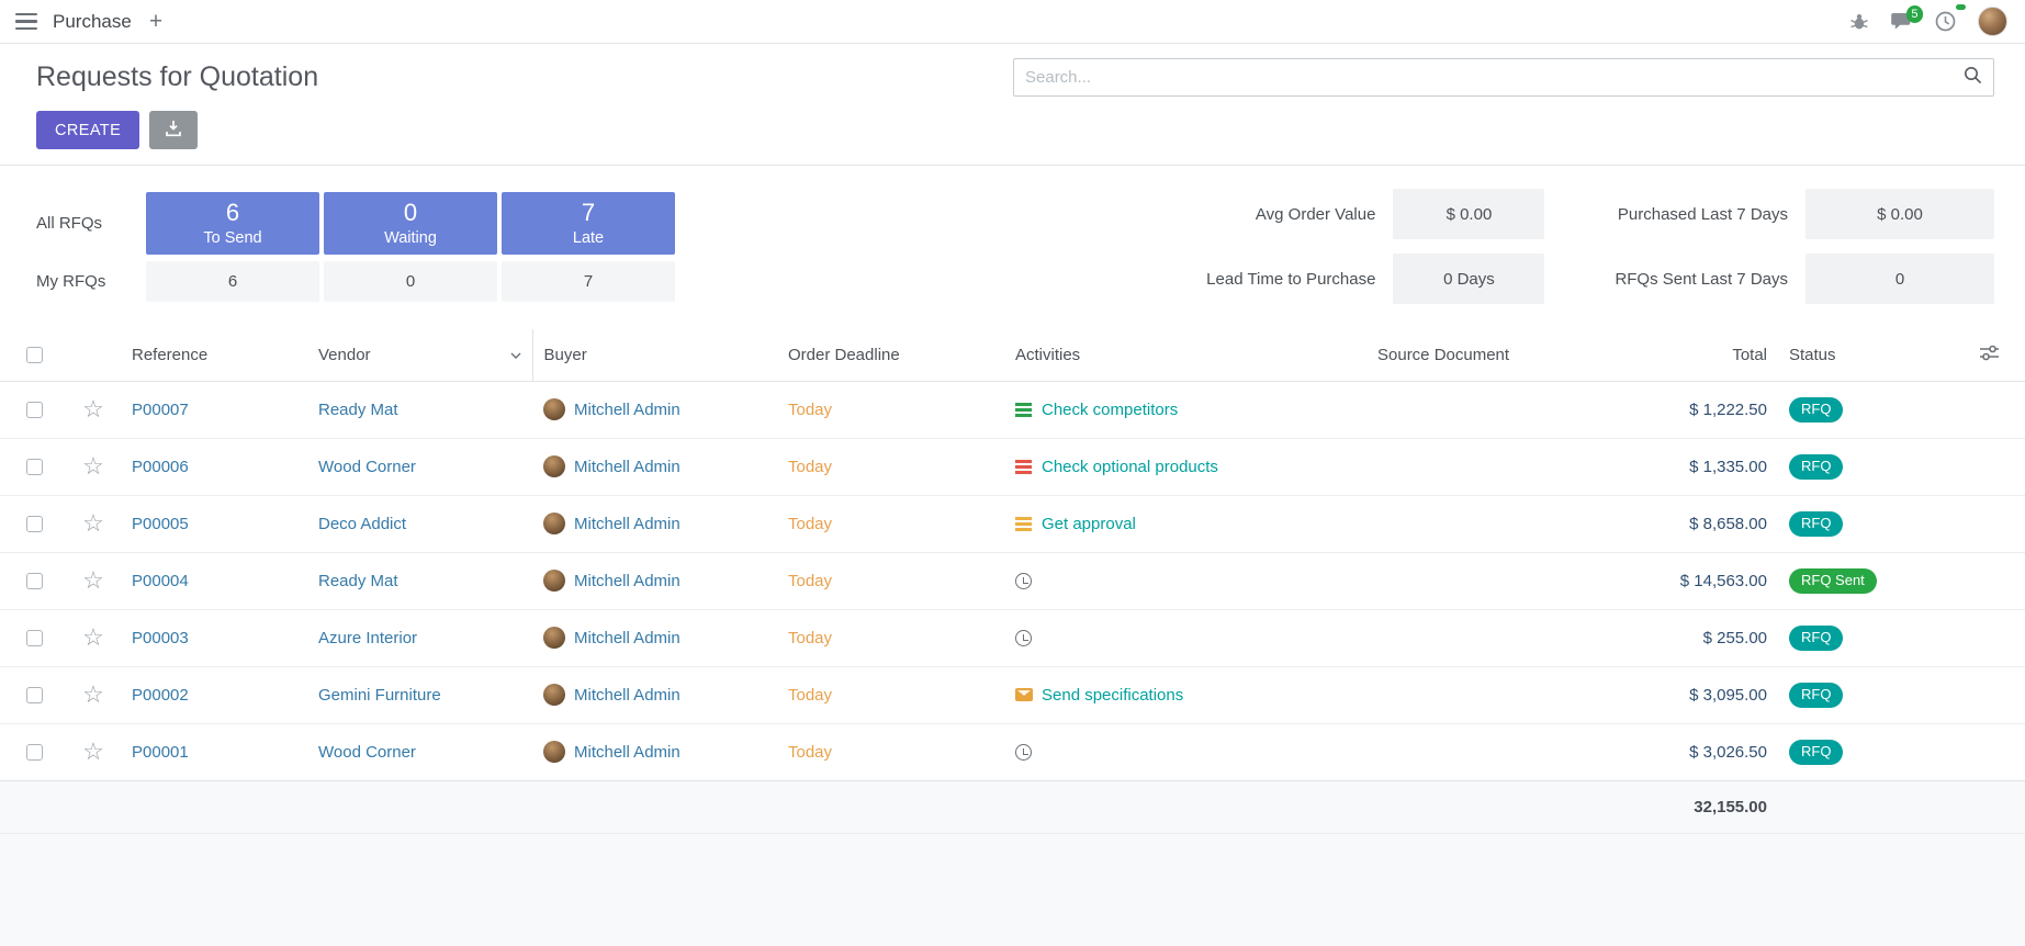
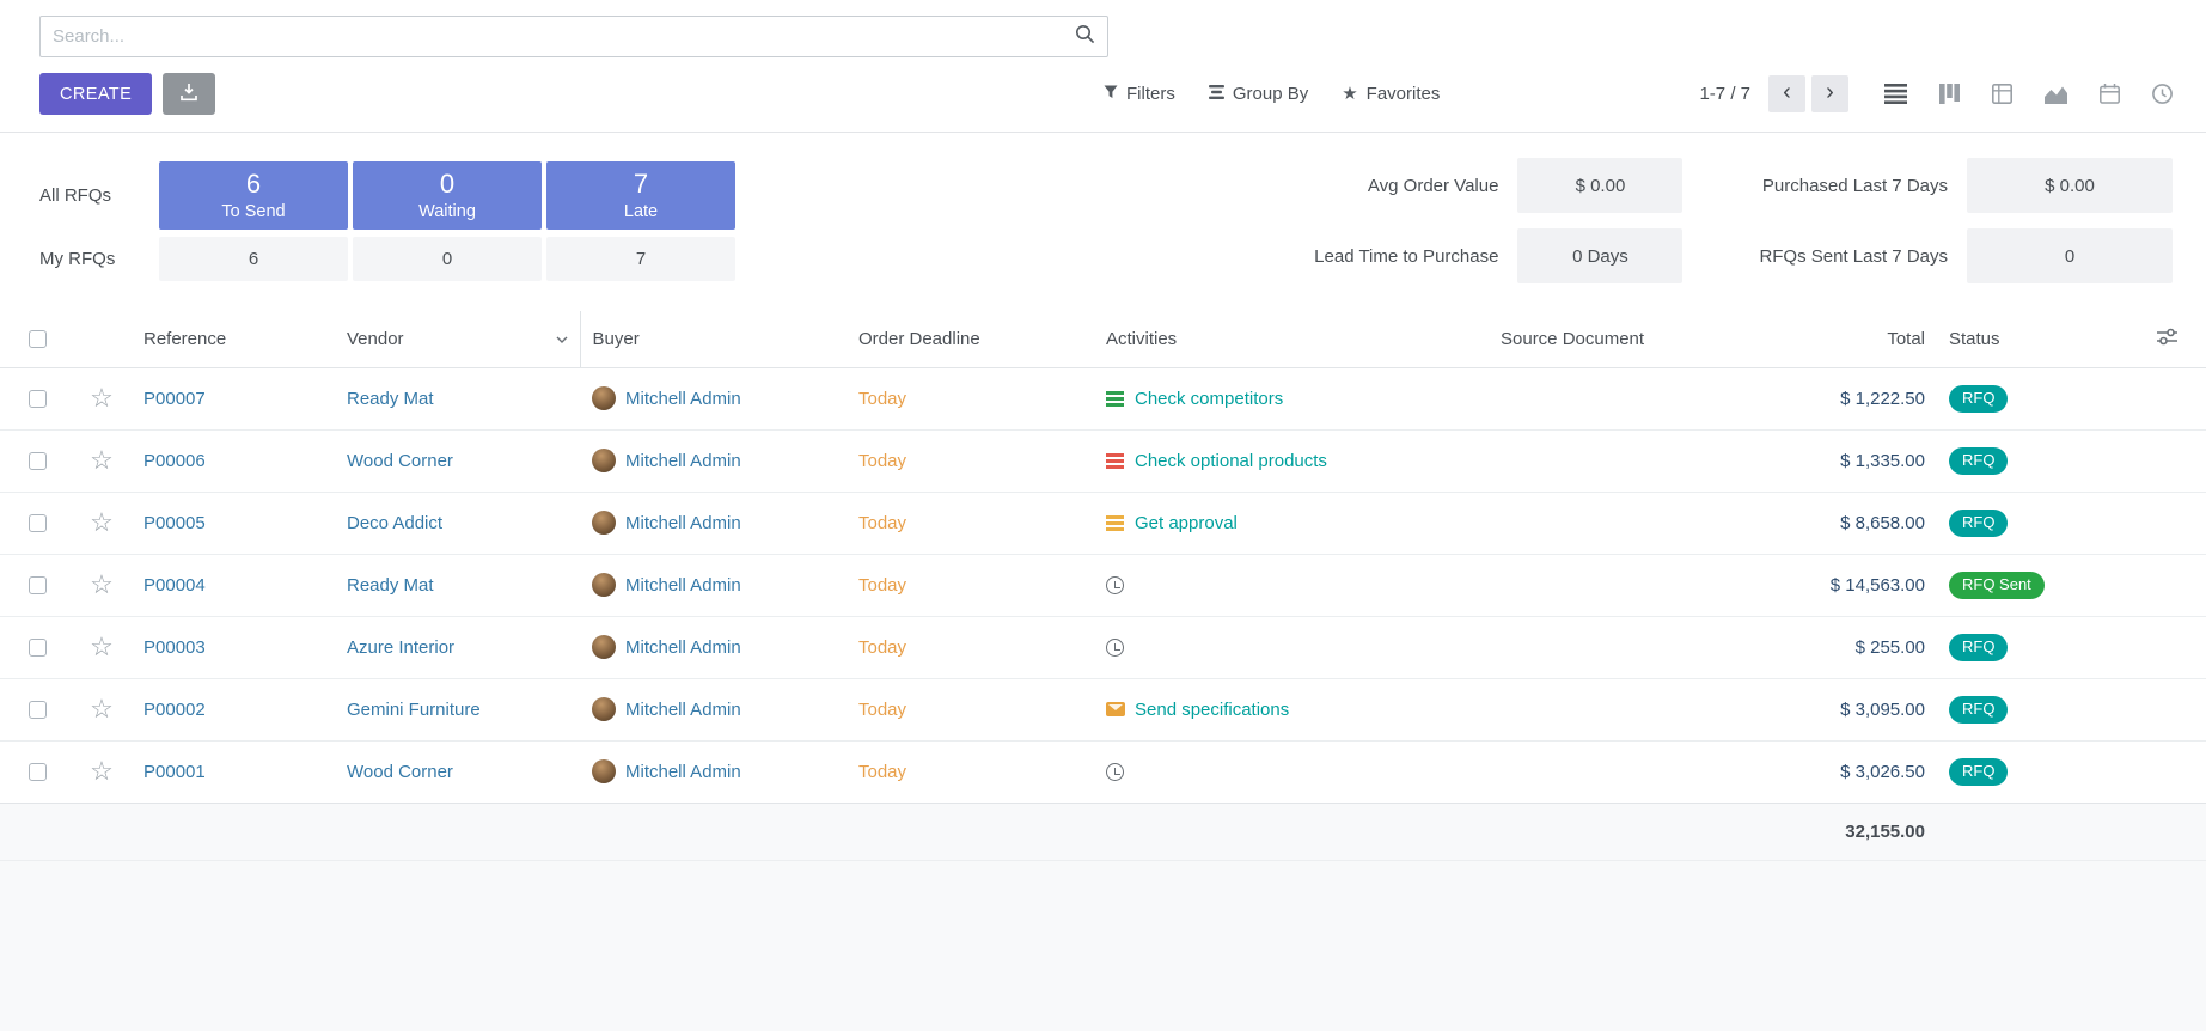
- Purchase
- +
- 5
- Requests for Quotation
  Search...
  CREATE
+ Filters
+ Group By
+ ★
+ Favorites
+ 1-7 / 7
+ ‹
+ ›
  All RFQs
  6
  To Send
  0
  Waiting
  7
  Late
  My RFQs
  6
  0
  7
  Avg Order Value
  $ 0.00
  Lead Time to Purchase
  0 Days
  Purchased Last 7 Days
  $ 0.00
  RFQs Sent Last 7 Days
  0
  		Reference	Vendor	Buyer	Order Deadline	Activities	Source Document	Total	Status
  	☆	P00007	Ready Mat	Mitchell Admin	Today	Check competitors		$ 1,222.50	RFQ
  	☆	P00006	Wood Corner	Mitchell Admin	Today	Check optional products		$ 1,335.00	RFQ
  	☆	P00005	Deco Addict	Mitchell Admin	Today	Get approval		$ 8,658.00	RFQ
  	☆	P00004	Ready Mat	Mitchell Admin	Today			$ 14,563.00	RFQ Sent
  	☆	P00003	Azure Interior	Mitchell Admin	Today			$ 255.00	RFQ
  	☆	P00002	Gemini Furniture	Mitchell Admin	Today	Send specifications		$ 3,095.00	RFQ
  	☆	P00001	Wood Corner	Mitchell Admin	Today			$ 3,026.50	RFQ
  	32,155.00
